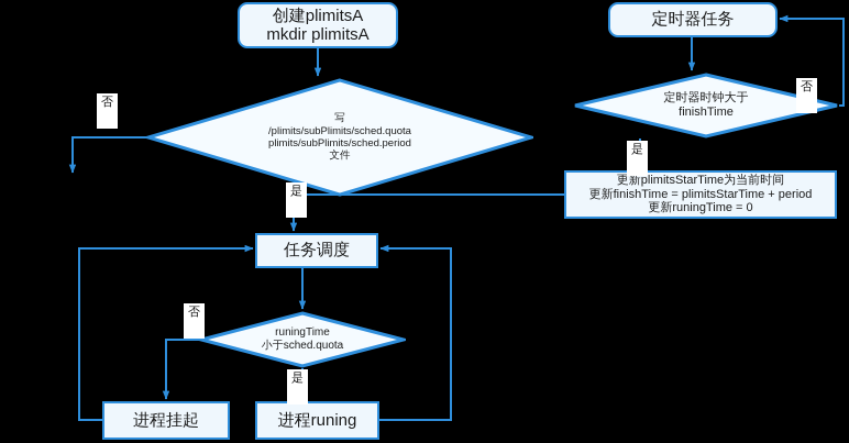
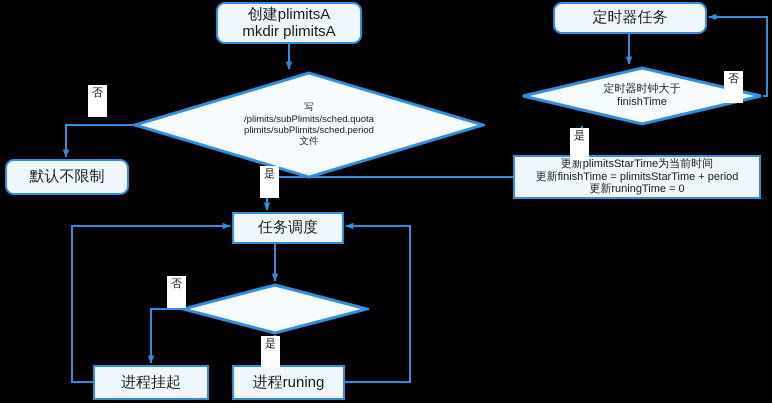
  创建plimitsA
  mkdir plimitsA
  写
  /plimits/subPlimits/sched.quota
  plimits/subPlimits/sched.period
  文件
+ 默认不限制
  定时器任务
  定时器时钟大于
  finishTime
  更新plimitsStarTime为当前时间
  更新finishTime = plimitsStarTime + period
  更新runingTime = 0
  任务调度
- runingTime
- 小于sched.quota
  进程挂起
  进程runing
  否
  是
  否
  是
  否
  是
